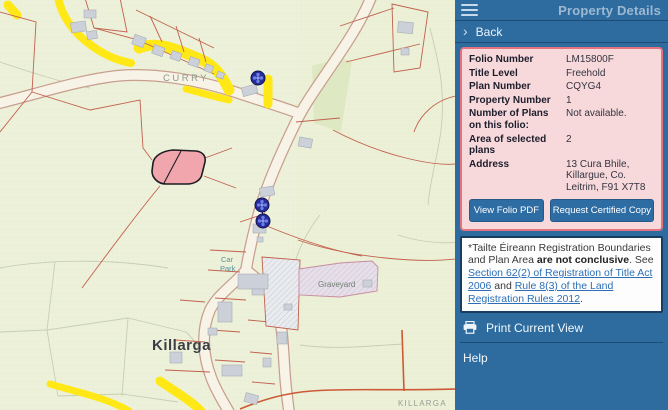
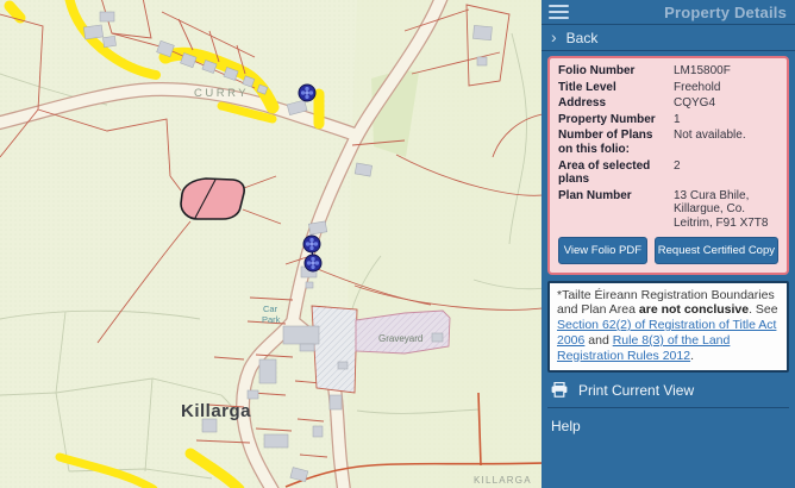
  CURRY
  Killarga
  KILLARGA
  Graveyard
  Car
  Park
  Property Details
  ›
  Back
  Folio Number
  LM15800F
  Title Level
  Freehold
- Plan Number
+ Address
  CQYG4
  Property Number
  1
  Number of Plans on this folio:
  Not available.
  Area of selected plans
  2
- Address
+ Plan Number
  13 Cura Bhile, Killargue, Co. Leitrim, F91 X7T8
  View Folio PDF
  Request Certified Copy
  *Tailte Éireann Registration Boundaries and Plan Area are not conclusive. See Section 62(2) of Registration of Title Act 2006 and Rule 8(3) of the Land Registration Rules 2012.
  Print Current View
  Help
